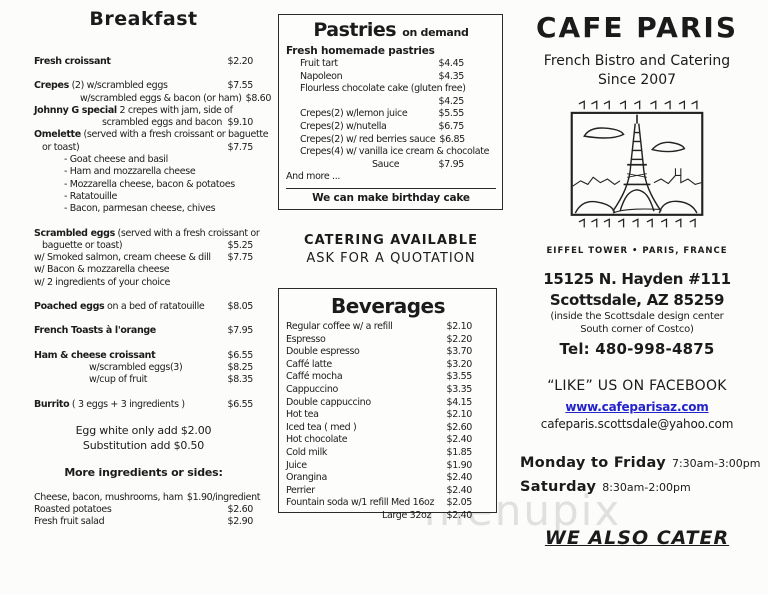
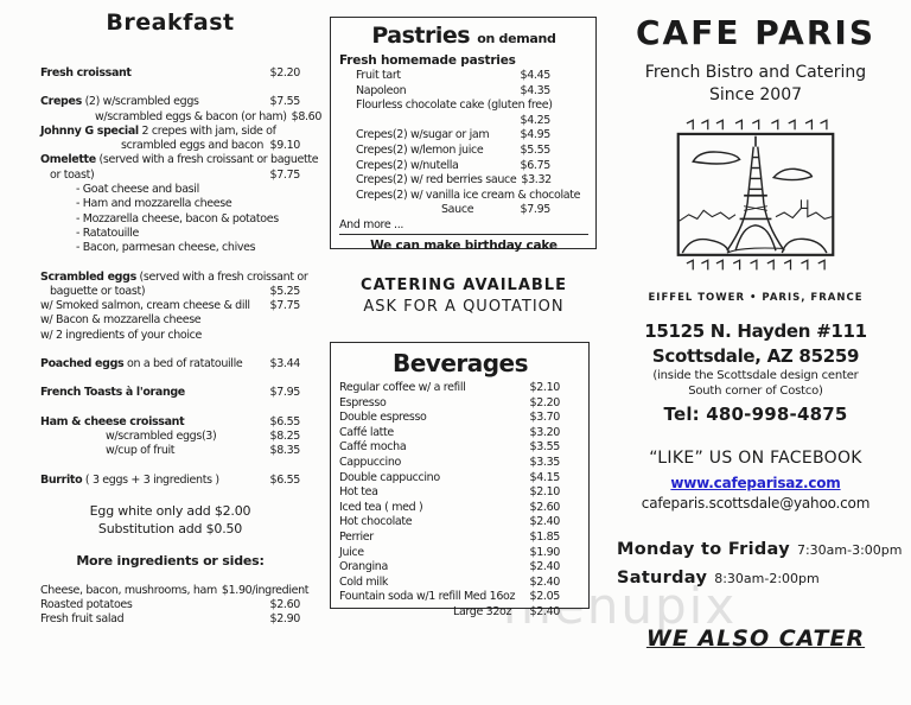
  nupix
  Breakfast
  Fresh croissant
  $2.20
  Crepes (2) w/scrambled eggs
  $7.55
  w/scrambled eggs & bacon (or ham)
  $8.60
  Johnny G special 2 crepes with jam, side of
  scrambled eggs and bacon
  $9.10
  Omelette (served with a fresh croissant or baguette
  or toast)
  $7.75
  - Goat cheese and basil
  - Ham and mozzarella cheese
  - Mozzarella cheese, bacon & potatoes
  - Ratatouille
  - Bacon, parmesan cheese, chives
  Scrambled eggs (served with a fresh croissant or
  baguette or toast)
  $5.25
  w/ Smoked salmon, cream cheese & dill
  $7.75
  w/ Bacon & mozzarella cheese
  w/ 2 ingredients of your choice
  Poached eggs on a bed of ratatouille
- $8.05
+ $3.44
  French Toasts à l'orange
  $7.95
  Ham & cheese croissant
  $6.55
  w/scrambled eggs(3)
  $8.25
  w/cup of fruit
  $8.35
  Burrito ( 3 eggs + 3 ingredients )
  $6.55
  Egg white only add $2.00
  Substitution add $0.50
  More ingredients or sides:
  Cheese, bacon, mushrooms, ham
  $1.90/ingredient
  Roasted potatoes
  $2.60
  Fresh fruit salad
  $2.90
  Pastries on demand
  Fresh homemade pastries
  Fruit tart
  $4.45
  Napoleon
  $4.35
  Flourless chocolate cake (gluten free)
  $4.25
+ Crepes(2) w/sugar or jam
+ $4.95
  Crepes(2) w/lemon juice
  $5.55
  Crepes(2) w/nutella
  $6.75
  Crepes(2) w/ red berries sauce
- $6.85
+ $3.32
- Crepes(4) w/ vanilla ice cream & chocolate
+ Crepes(2) w/ vanilla ice cream & chocolate
  Sauce
  $7.95
  And more ...
  We can make birthday cake
  CATERING AVAILABLE
  ASK FOR A QUOTATION
  Beverages
  Regular coffee w/ a refill
  $2.10
  Espresso
  $2.20
  Double espresso
  $3.70
  Caffé latte
  $3.20
  Caffé mocha
  $3.55
  Cappuccino
  $3.35
  Double cappuccino
  $4.15
  Hot tea
  $2.10
  Iced tea ( med )
  $2.60
  Hot chocolate
  $2.40
- Cold milk
+ Perrier
  $1.85
  Juice
  $1.90
  Orangina
  $2.40
- Perrier
+ Cold milk
  $2.40
  Fountain soda w/1 refill Med 16oz
  $2.05
  Large 32oz
  $2.40
  CAFE PARIS
  French Bistro and Catering
  Since 2007
  EIFFEL TOWER • PARIS, FRANCE
  15125 N. Hayden #111
  Scottsdale, AZ 85259
  (inside the Scottsdale design center
  South corner of Costco)
  Tel: 480-998-4875
  “LIKE” US ON FACEBOOK
  www.cafeparisaz.com
  cafeparis.scottsdale@yahoo.com
  Monday to Friday 7:30am-3:00pm
  Saturday 8:30am-2:00pm
  WE ALSO CATER
